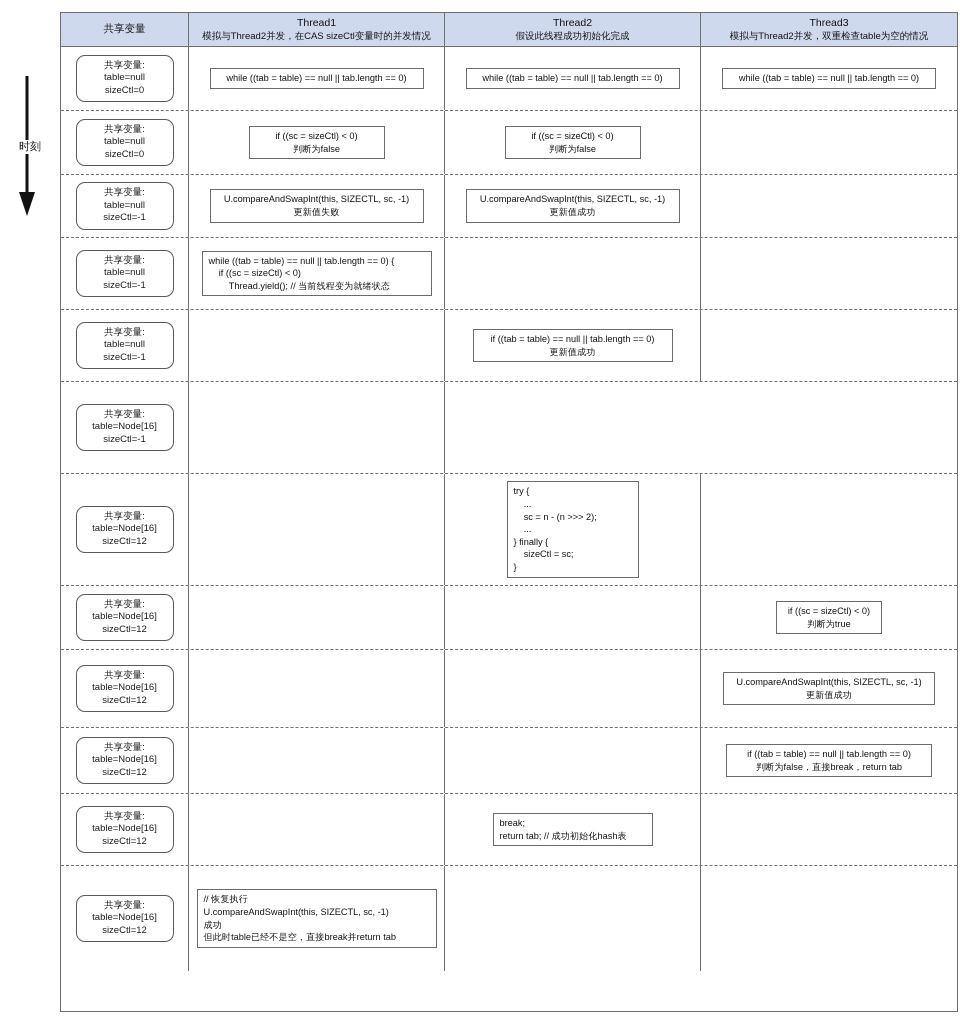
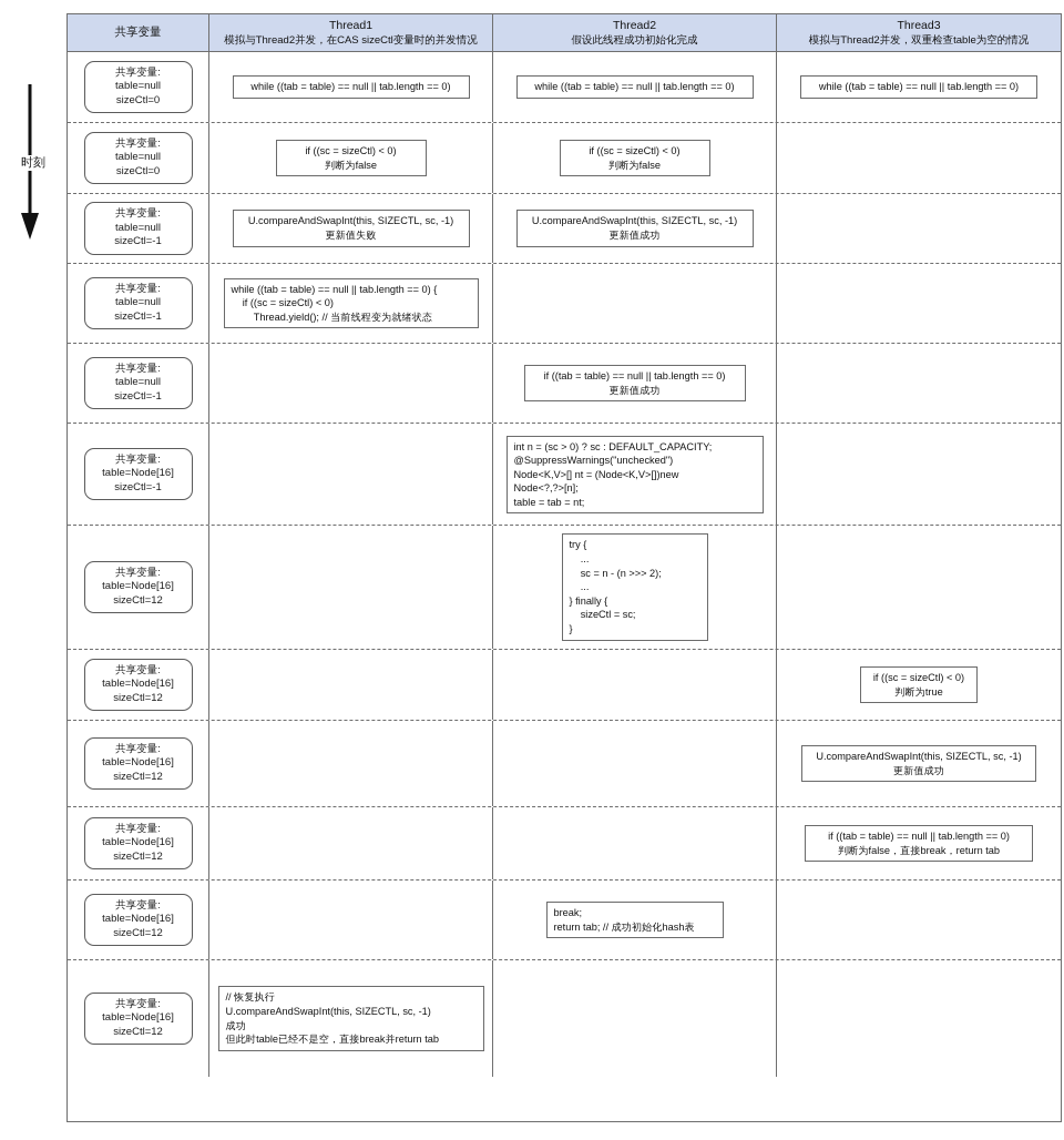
  时刻
  共享变量
  Thread1
  模拟与Thread2并发，在CAS sizeCtl变量时的并发情况
  Thread2
  假设此线程成功初始化完成
  Thread3
  模拟与Thread2并发，双重检查table为空的情况
  共享变量:
  table=null
  sizeCtl=0
  while ((tab = table) == null || tab.length == 0)
  while ((tab = table) == null || tab.length == 0)
  while ((tab = table) == null || tab.length == 0)
  共享变量:
  table=null
  sizeCtl=0
  if ((sc = sizeCtl) < 0)
  判断为false
  if ((sc = sizeCtl) < 0)
  判断为false
  共享变量:
  table=null
  sizeCtl=-1
  U.compareAndSwapInt(this, SIZECTL, sc, -1)
  更新值失败
  U.compareAndSwapInt(this, SIZECTL, sc, -1)
  更新值成功
  共享变量:
  table=null
  sizeCtl=-1
  while ((tab = table) == null || tab.length == 0) {
  if ((sc = sizeCtl) < 0)
  Thread.yield(); // 当前线程变为就绪状态
  共享变量:
  table=null
  sizeCtl=-1
  if ((tab = table) == null || tab.length == 0)
  更新值成功
  共享变量:
  table=Node[16]
  sizeCtl=-1
+ int n = (sc > 0) ? sc : DEFAULT_CAPACITY;
+ @SuppressWarnings("unchecked")
+ Node<K,V>[] nt = (Node<K,V>[])new
+ Node<?,?>[n];
+ table = tab = nt;
  共享变量:
  table=Node[16]
  sizeCtl=12
  try {
  ...
  sc = n - (n >>> 2);
  ...
  } finally {
  sizeCtl = sc;
  }
  共享变量:
  table=Node[16]
  sizeCtl=12
  if ((sc = sizeCtl) < 0)
  判断为true
  共享变量:
  table=Node[16]
  sizeCtl=12
  U.compareAndSwapInt(this, SIZECTL, sc, -1)
  更新值成功
  共享变量:
  table=Node[16]
  sizeCtl=12
  if ((tab = table) == null || tab.length == 0)
  判断为false，直接break，return tab
  共享变量:
  table=Node[16]
  sizeCtl=12
  break;
  return tab; // 成功初始化hash表
  共享变量:
  table=Node[16]
  sizeCtl=12
  // 恢复执行
  U.compareAndSwapInt(this, SIZECTL, sc, -1)
  成功
  但此时table已经不是空，直接break并return tab
